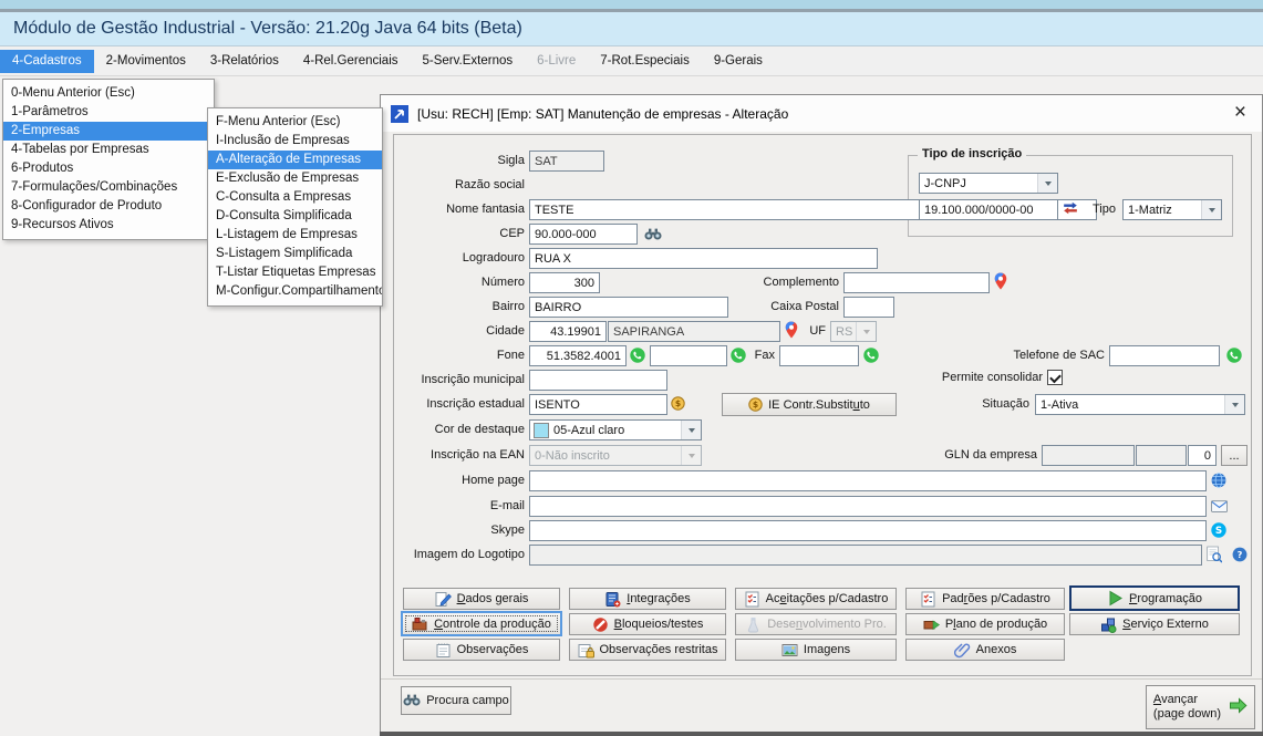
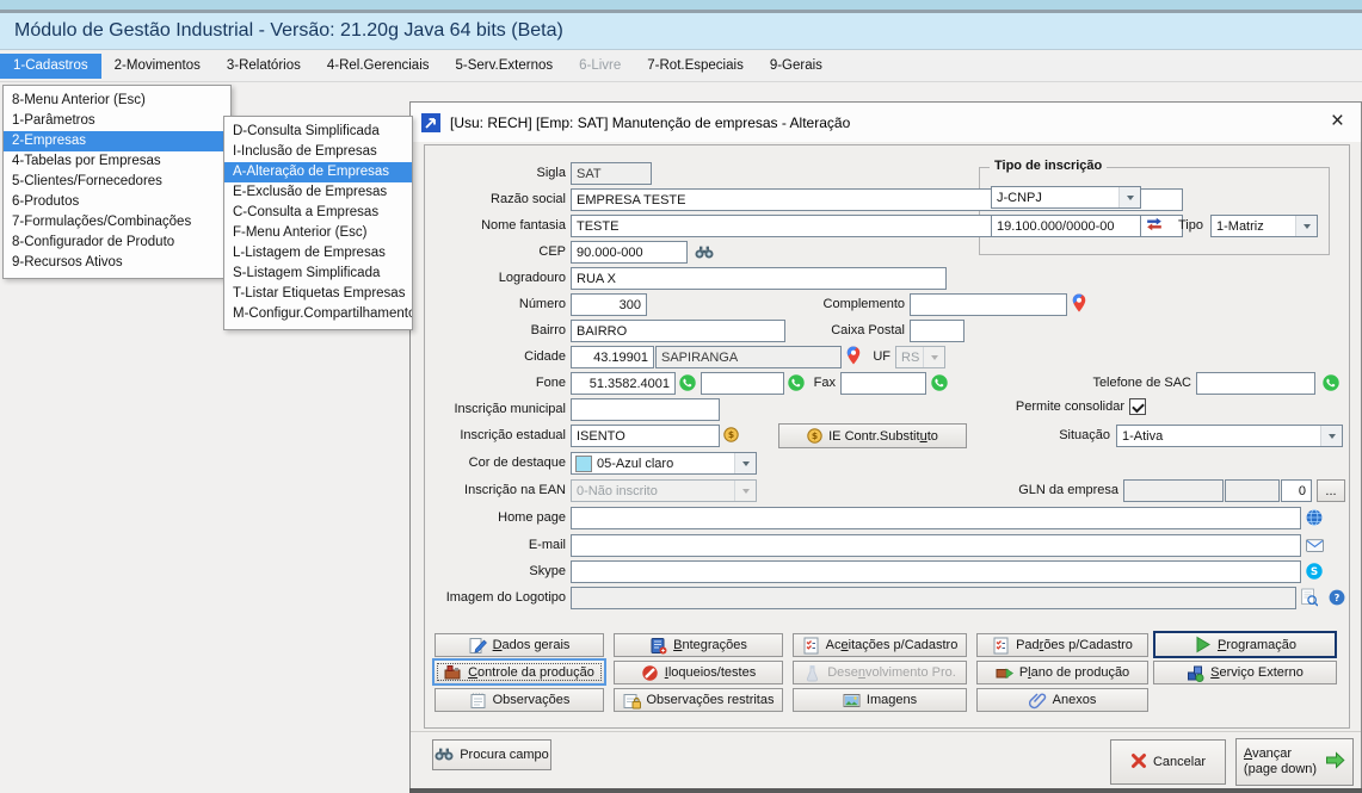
  Módulo de Gestão Industrial - Versão: 21.20g Java 64 bits (Beta)
- 4-Cadastros
+ 1-Cadastros
  2-Movimentos
  3-Relatórios
  4-Rel.Gerenciais
  5-Serv.Externos
  6-Livre
  7-Rot.Especiais
  9-Gerais
- 0-Menu Anterior (Esc)
+ 8-Menu Anterior (Esc)
  1-Parâmetros
  2-Empresas
  4-Tabelas por Empresas
+ 5-Clientes/Fornecedores
  6-Produtos
  7-Formulações/Combinações
  8-Configurador de Produto
  9-Recursos Ativos
- F-Menu Anterior (Esc)
+ D-Consulta Simplificada
  I-Inclusão de Empresas
  A-Alteração de Empresas
  E-Exclusão de Empresas
  C-Consulta a Empresas
- D-Consulta Simplificada
+ F-Menu Anterior (Esc)
  L-Listagem de Empresas
  S-Listagem Simplificada
  T-Listar Etiquetas Empresas
  M-Configur.Compartilhament
  [Usu: RECH] [Emp: SAT] Manutenção de empresas - Alteração
  ×
  Sigla
  Razão social
  Nome fantasia
  CEP
  Logradouro
  Número
  Complemento
  Bairro
  Caixa Postal
  Cidade
  UF
  Fone
  Fax
  Telefone de SAC
  Inscrição municipal
  Permite consolidar
  Inscrição estadual
  Situação
  Cor de destaque
  Inscrição na EAN
  GLN da empresa
  Home page
  E-mail
  Skype
  Imagem do Logotipo
  SAT
+ EMPRESA TESTE
  TESTE
  90.000-000
  RUA X
  300
  BAIRRO
  43.19901
  SAPIRANGA
  RS
  51.3582.4001
  ISENTO
  $
  $
  IE Contr.Substituto
  1-Ativa
  05-Azul claro
  0-Não inscrito
  0
  ...
  S
  ?
  Tipo de inscrição
  J-CNPJ
  19.100.000/0000-00
  Tipo
  1-Matriz
  Dados gerais
- Integrações
+ Bntegrações
  Aceitações p/Cadastro
  Padrões p/Cadastro
  Programação
  Controle da produção
- Bloqueios/testes
+ Iloqueios/testes
  Desenvolvimento Pro.
  Plano de produção
  Serviço Externo
  Observações
  Observações restritas
  Imagens
  Anexos
  Procura campo
+ Cancelar
  Avançar
  (page down)
